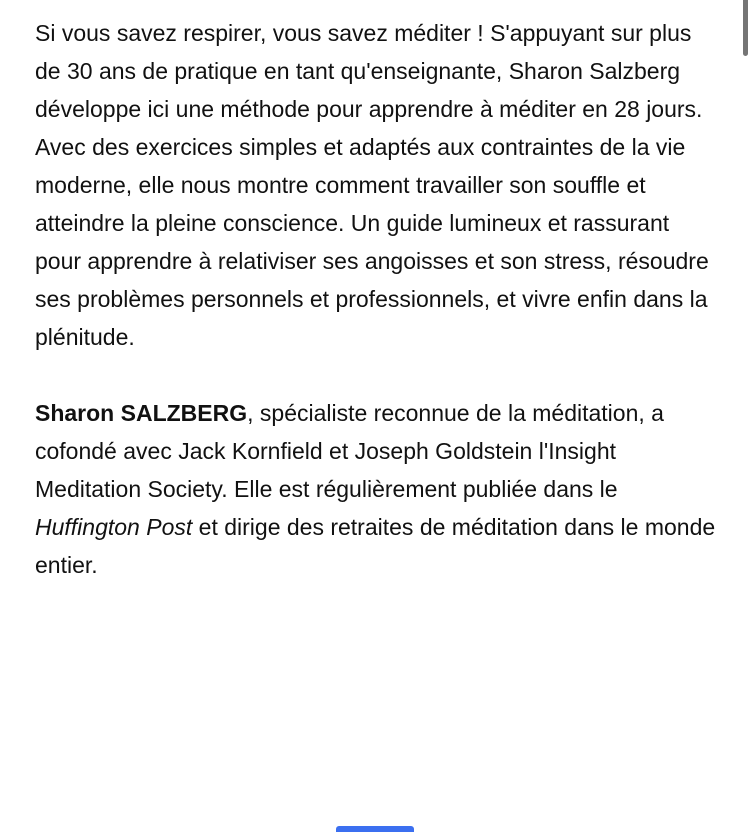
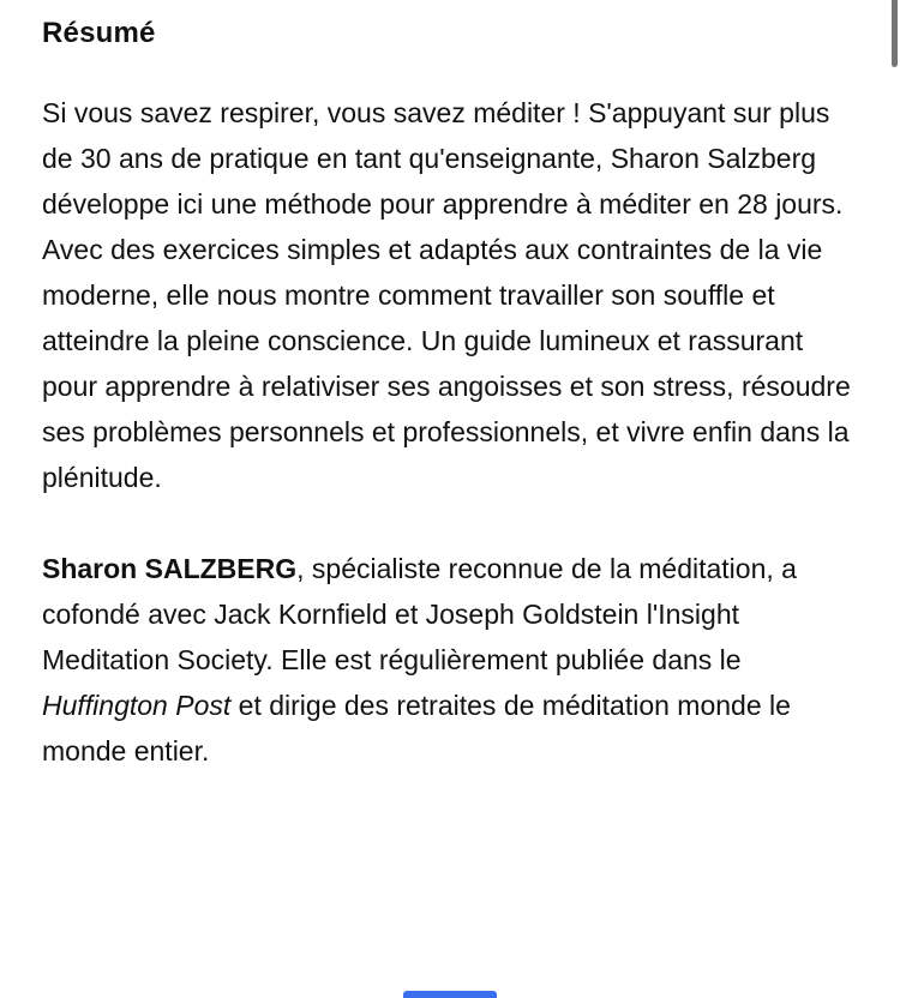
+ Résumé
  Si vous savez respirer, vous savez méditer ! S'appuyant sur plus de 30 ans de pratique en tant qu'enseignante, Sharon Salzberg développe ici une méthode pour apprendre à méditer en 28 jours.
  Avec des exercices simples et adaptés aux contraintes de la vie moderne, elle nous montre comment travailler son souffle et atteindre la pleine conscience. Un guide lumineux et rassurant pour apprendre à relativiser ses angoisses et son stress, résoudre ses problèmes personnels et professionnels, et vivre enfin dans la plénitude.
- Sharon SALZBERG, spécialiste reconnue de la méditation, a cofondé avec Jack Kornfield et Joseph Goldstein l'Insight Meditation Society. Elle est régulièrement publiée dans le Huffington Post et dirige des retraites de méditation dans le monde entier.
+ Sharon SALZBERG, spécialiste reconnue de la méditation, a cofondé avec Jack Kornfield et Joseph Goldstein l'Insight Meditation Society. Elle est régulièrement publiée dans le Huffington Post et dirige des retraites de méditation monde le monde entier.
